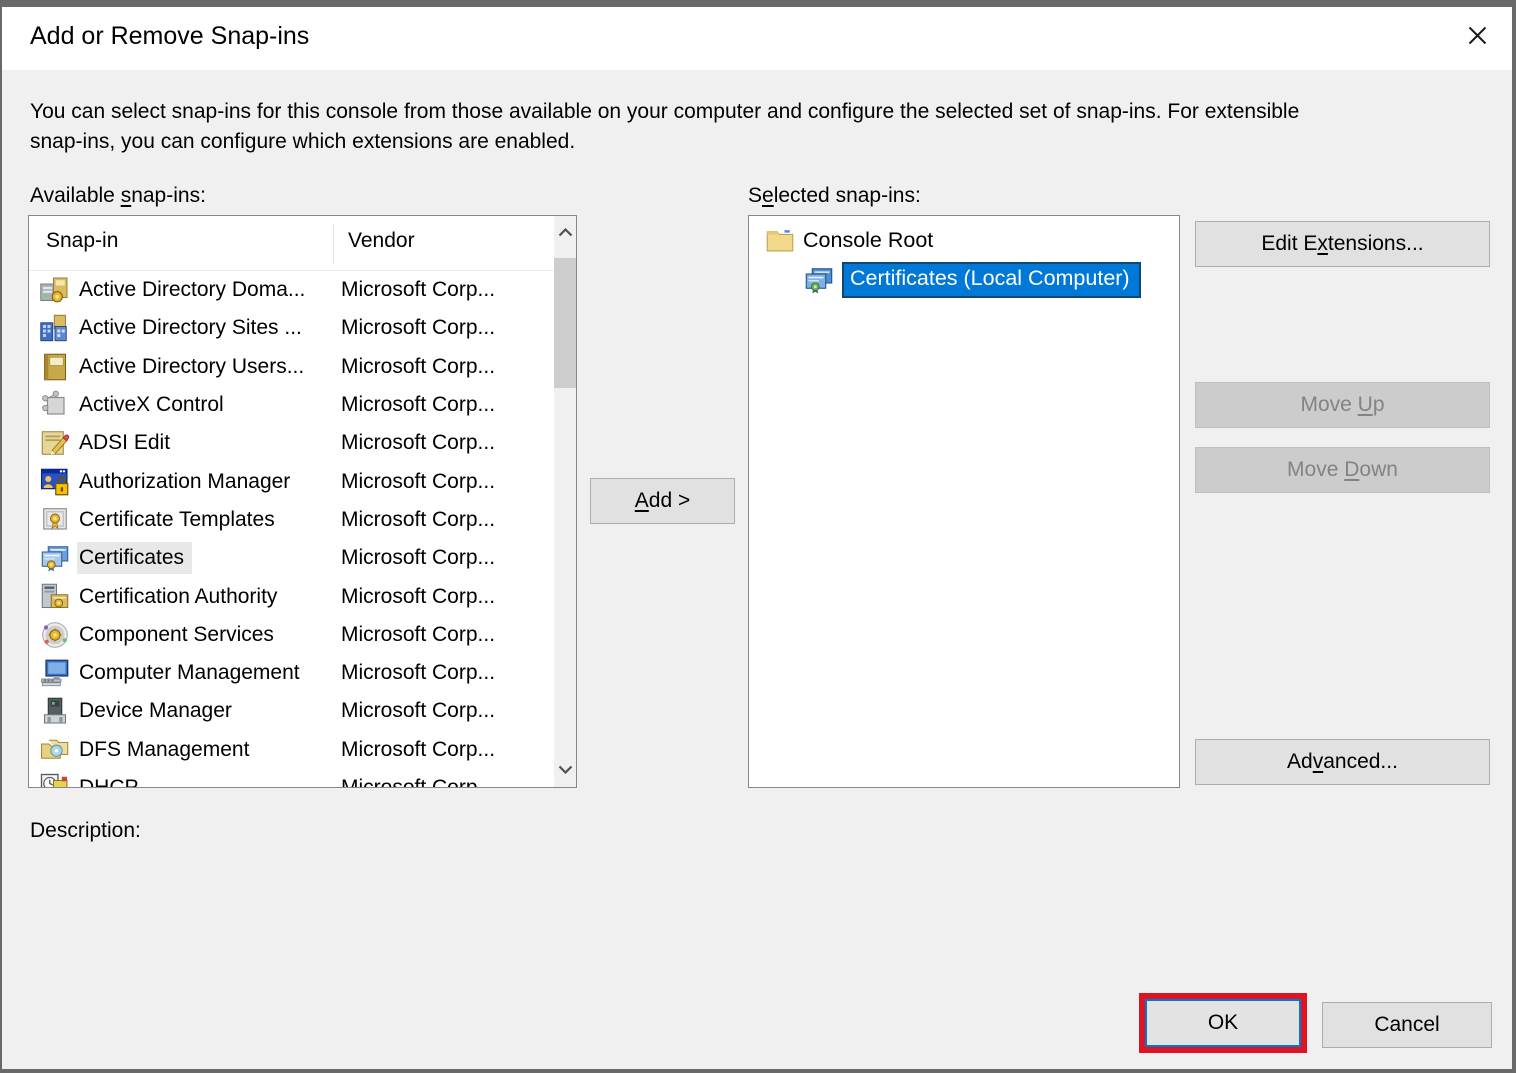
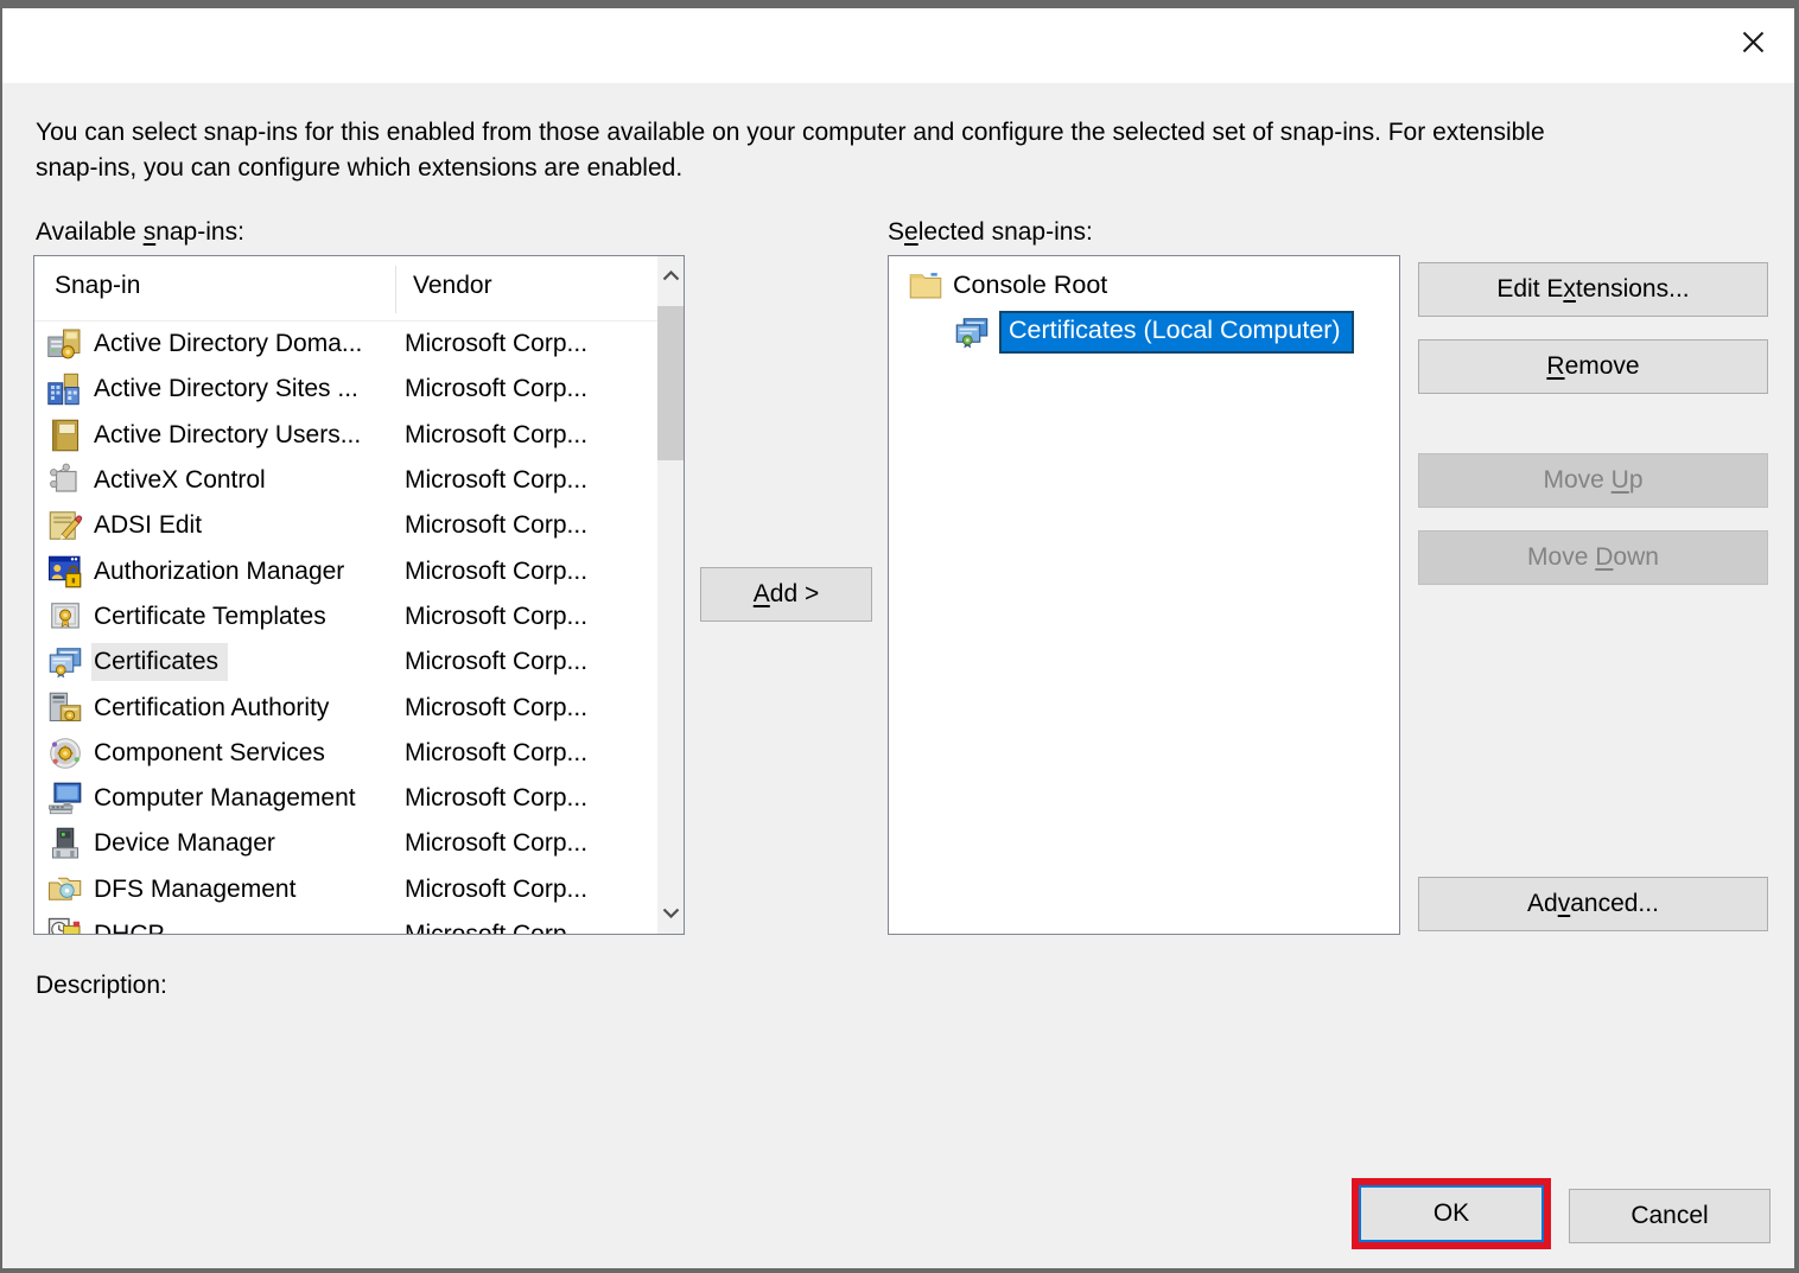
- Add or Remove Snap-ins
- You can select snap-ins for this console from those available on your computer and configure the selected set of snap-ins. For extensible snap-ins, you can configure which extensions are enabled.
+ You can select snap-ins for this enabled from those available on your computer and configure the selected set of snap-ins. For extensible snap-ins, you can configure which extensions are enabled.
  Available snap-ins:
  Selected snap-ins:
  Snap-in
  Vendor
  Active Directory Doma...
  Microsoft Corp...
  Active Directory Sites ...
  Microsoft Corp...
  Active Directory Users...
  Microsoft Corp...
  ActiveX Control
  Microsoft Corp...
  ADSI Edit
  Microsoft Corp...
  Authorization Manager
  Microsoft Corp...
  Certificate Templates
  Microsoft Corp...
  Certificates
  Microsoft Corp...
  Certification Authority
  Microsoft Corp...
  Component Services
  Microsoft Corp...
  Computer Management
  Microsoft Corp...
  Device Manager
  Microsoft Corp...
  DFS Management
  Microsoft Corp...
  Add >
  Console Root
  Certificates (Local Computer)
  Edit Extensions...
+ Remove
  Move Up
  Move Down
  Advanced...
  Description:
  OK
  Cancel
